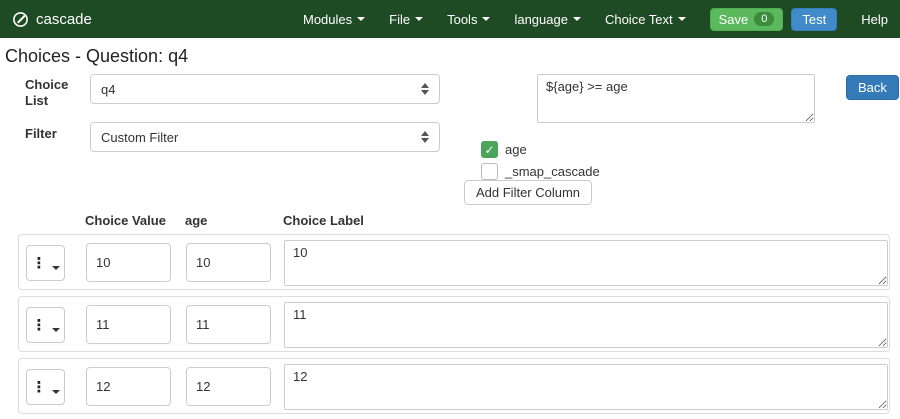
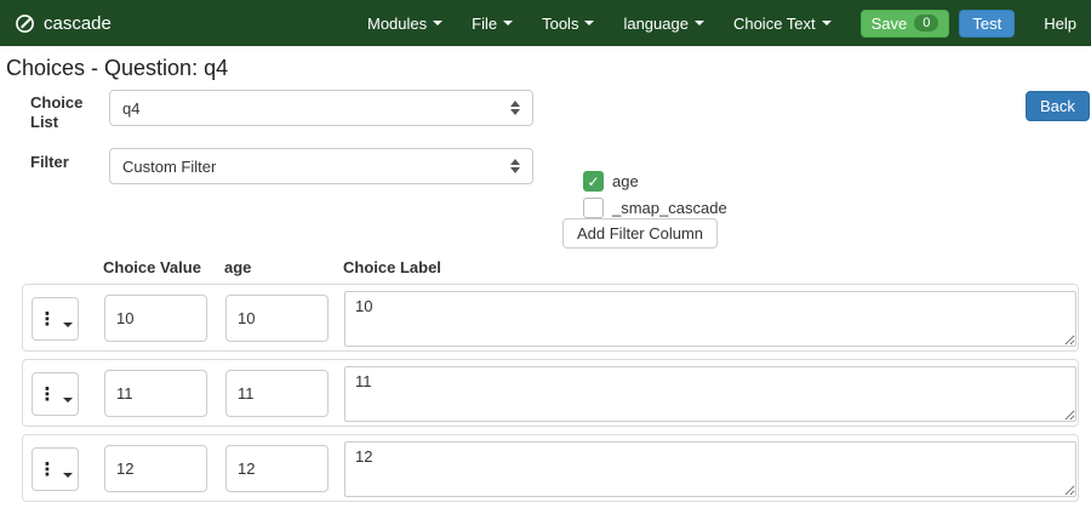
  cascade
  Modules
  File
  Tools
  language
  Choice Text
  Save
  0
  Test
  Help
  Choices - Question: q4
  Choice List
  q4
- ${age} >= age
  Back
  Filter
  Custom Filter
  ✓
  age
  _smap_cascade
  Add Filter Column
  Choice Value
  age
  Choice Label
  ⋮
  10
  10
  10
  ⋮
  11
  11
  11
  ⋮
  12
  12
  12
